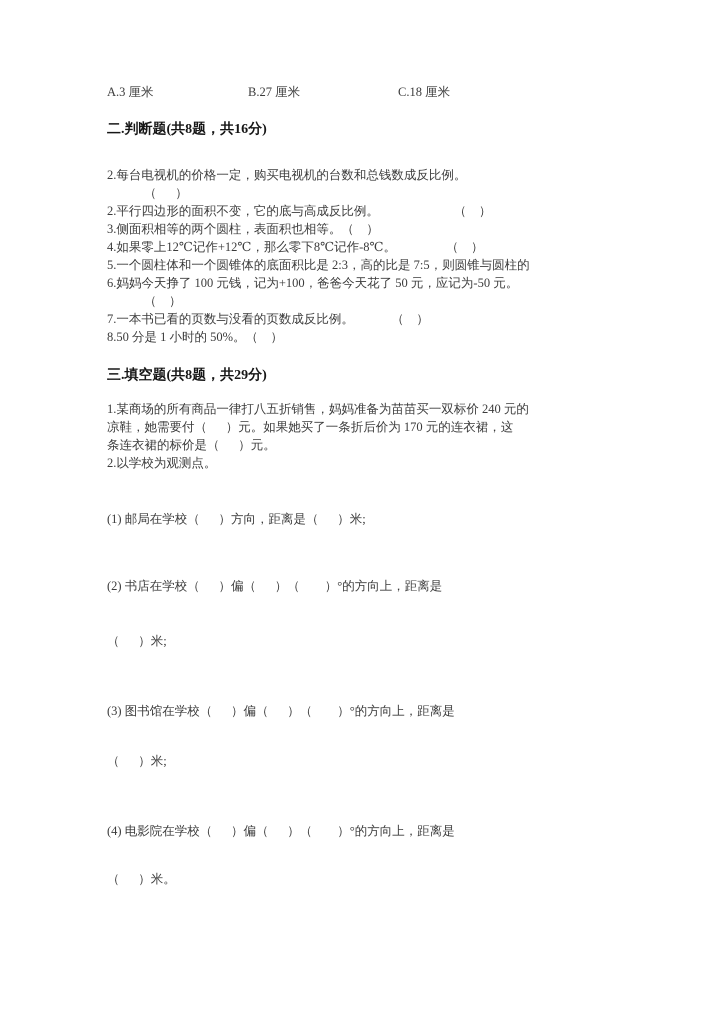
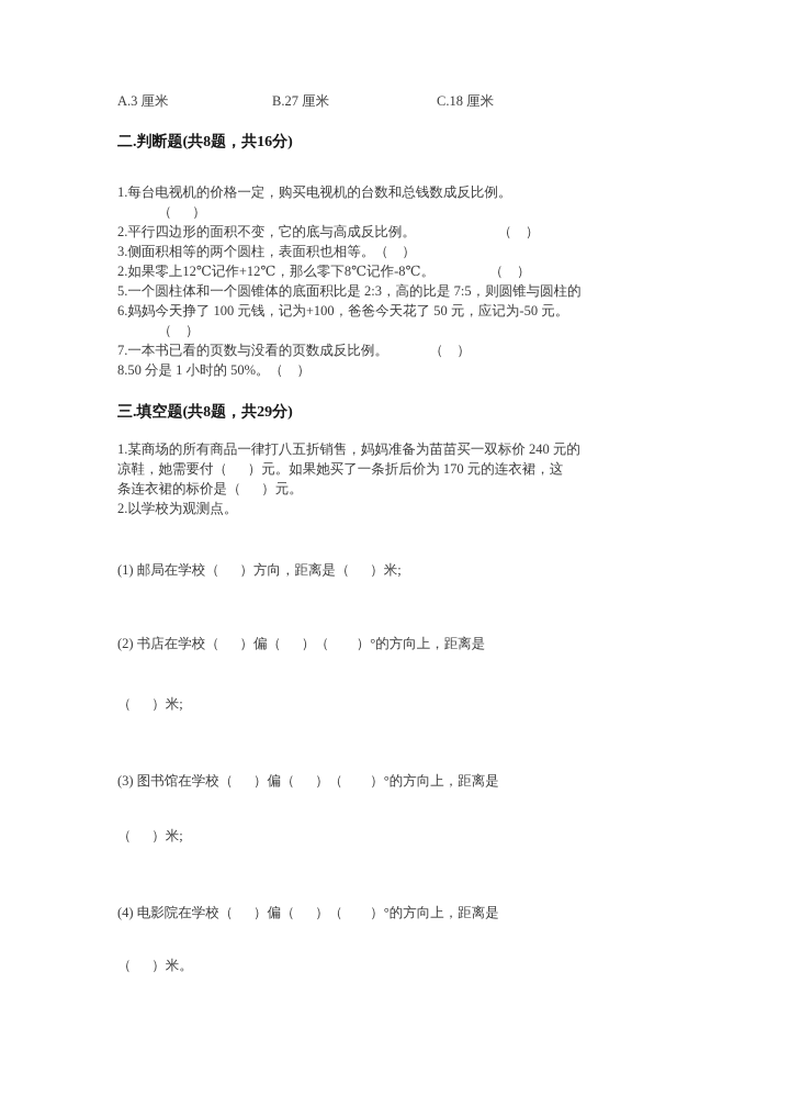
  A.3 厘米
  B.27 厘米
  C.18 厘米
  二.判断题(共8题，共16分)
- 2.每台电视机的价格一定，购买电视机的台数和总钱数成反比例。
+ 1.每台电视机的价格一定，购买电视机的台数和总钱数成反比例。
  （ ）
  2.平行四边形的面积不变，它的底与高成反比例。 （ ）
  3.侧面积相等的两个圆柱，表面积也相等。（ ）
- 4.如果零上12℃记作+12℃，那么零下8℃记作-8℃。 （ ）
+ 2.如果零上12℃记作+12℃，那么零下8℃记作-8℃。 （ ）
  5.一个圆柱体和一个圆锥体的底面积比是 2:3，高的比是 7:5，则圆锥与圆柱的
  6.妈妈今天挣了 100 元钱，记为+100，爸爸今天花了 50 元，应记为-50 元。
  （ ）
  7.一本书已看的页数与没看的页数成反比例。 （ ）
  8.50 分是 1 小时的 50%。（ ）
  三.填空题(共8题，共29分)
  1.某商场的所有商品一律打八五折销售，妈妈准备为苗苗买一双标价 240 元的
  凉鞋，她需要付（ ）元。如果她买了一条折后价为 170 元的连衣裙，这
  条连衣裙的标价是（ ）元。
  2.以学校为观测点。
  (1) 邮局在学校（ ）方向，距离是（ ）米;
  (2) 书店在学校（ ）偏（ ）（ ）°的方向上，距离是
  （ ）米;
  (3) 图书馆在学校（ ）偏（ ）（ ）°的方向上，距离是
  （ ）米;
  (4) 电影院在学校（ ）偏（ ）（ ）°的方向上，距离是
  （ ）米。
